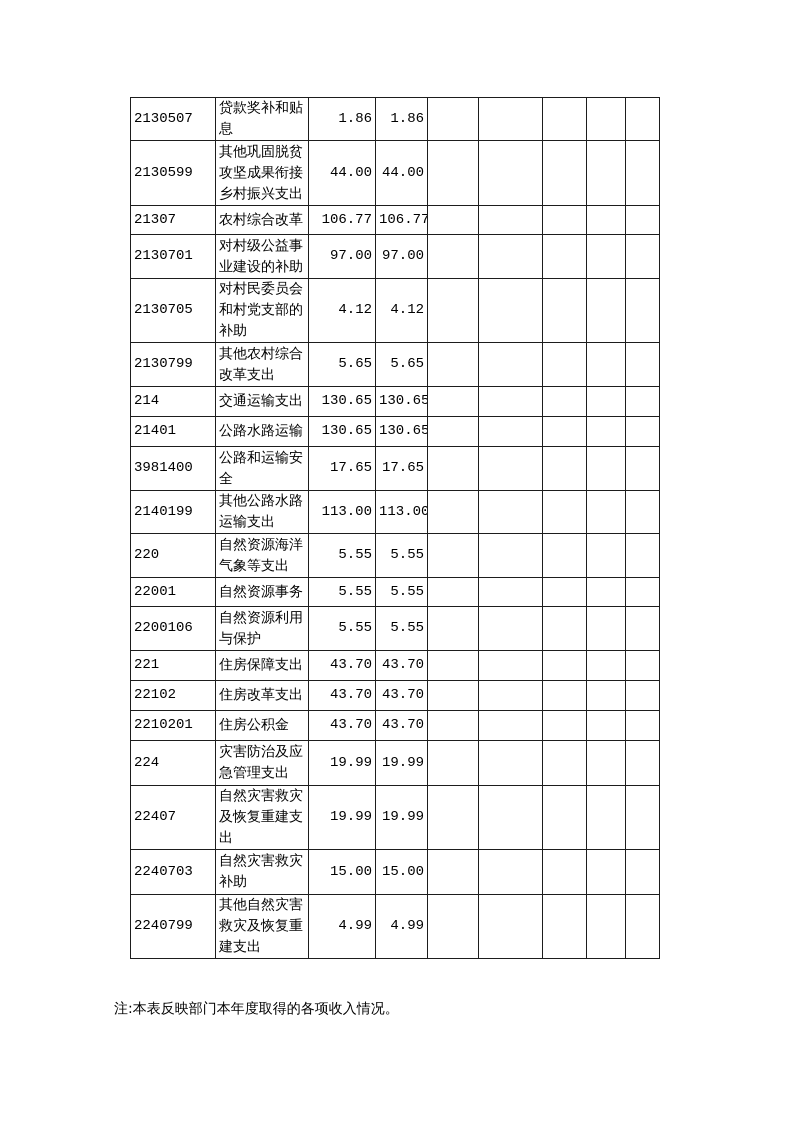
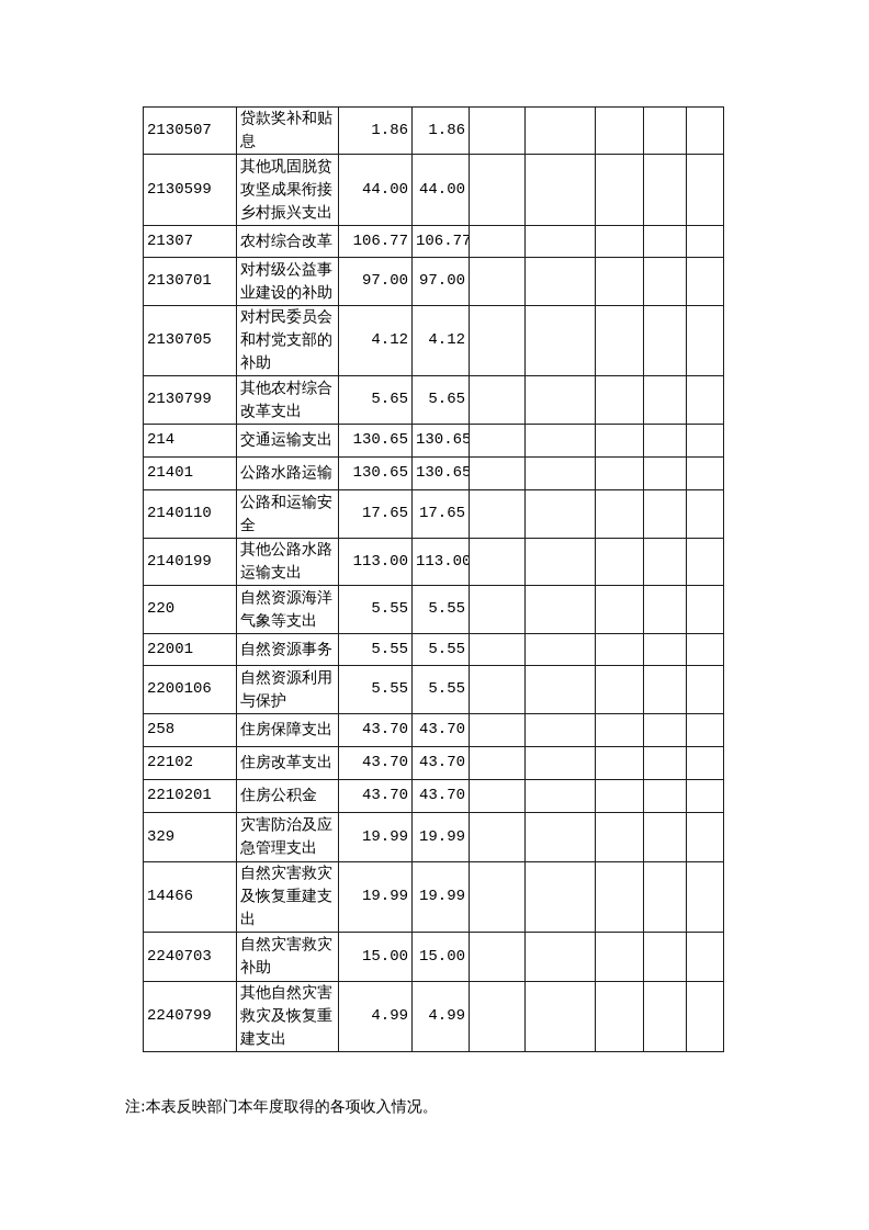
  2130507	贷款奖补和贴息	1.86	1.86
  2130599	其他巩固脱贫攻坚成果衔接乡村振兴支出	44.00	44.00
  21307	农村综合改革	106.77	106.77
  2130701	对村级公益事业建设的补助	97.00	97.00
  2130705	对村民委员会和村党支部的补助	4.12	4.12
  2130799	其他农村综合改革支出	5.65	5.65
  214	交通运输支出	130.65	130.65
  21401	公路水路运输	130.65	130.65
- 3981400	公路和运输安全	17.65	17.65
+ 2140110	公路和运输安全	17.65	17.65
  2140199	其他公路水路运输支出	113.00	113.00
  220	自然资源海洋气象等支出	5.55	5.55
  22001	自然资源事务	5.55	5.55
  2200106	自然资源利用与保护	5.55	5.55
- 221	住房保障支出	43.70	43.70
+ 258	住房保障支出	43.70	43.70
  22102	住房改革支出	43.70	43.70
  2210201	住房公积金	43.70	43.70
- 224	灾害防治及应急管理支出	19.99	19.99
+ 329	灾害防治及应急管理支出	19.99	19.99
- 22407	自然灾害救灾及恢复重建支出	19.99	19.99
+ 14466	自然灾害救灾及恢复重建支出	19.99	19.99
  2240703	自然灾害救灾补助	15.00	15.00
  2240799	其他自然灾害救灾及恢复重建支出	4.99	4.99
  注:本表反映部门本年度取得的各项收入情况。
